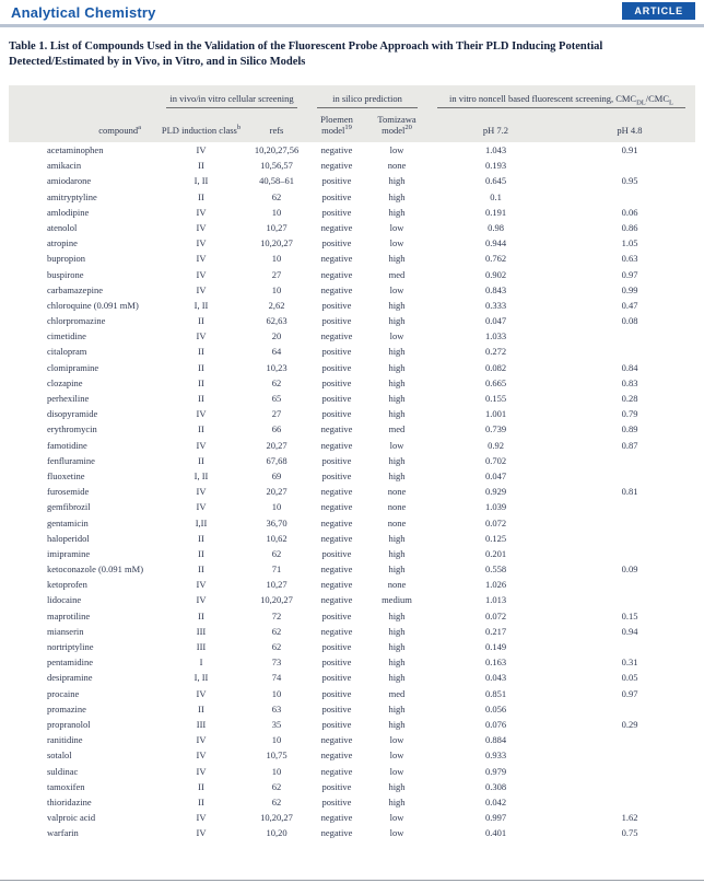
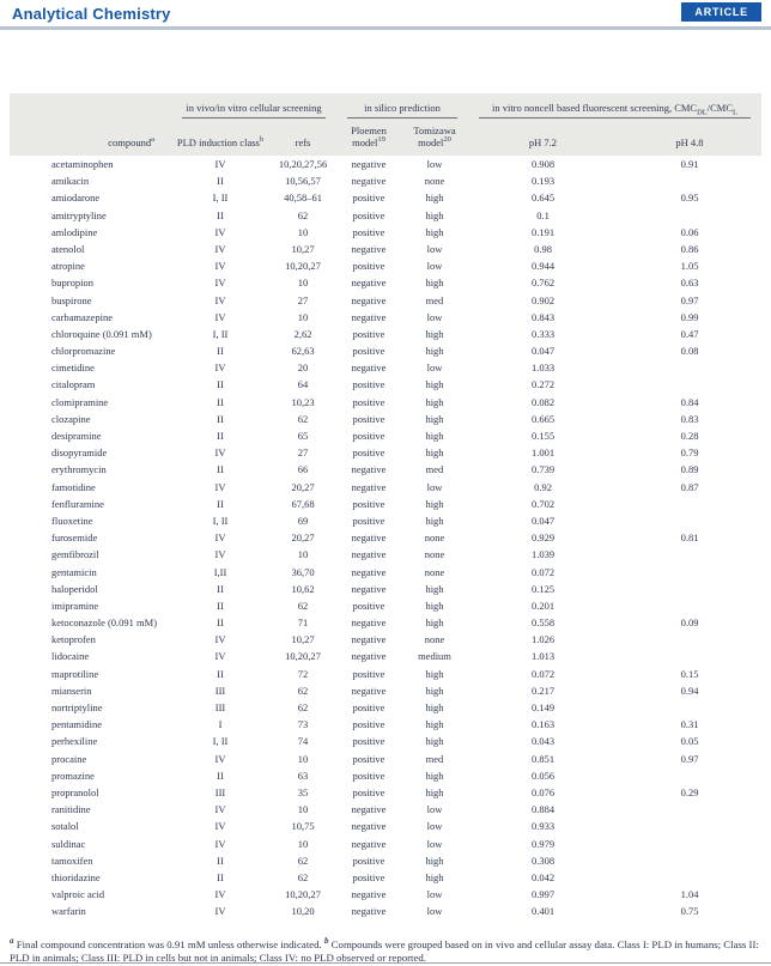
  Analytical Chemistry
  ARTICLE
- Table 1. List of Compounds Used in the Validation of the Fluorescent Probe Approach with Their PLD Inducing Potential Detected/Estimated by in Vivo, in Vitro, and in Silico Models
  in vivo/in vitro cellular screening
  in silico prediction
  in vitro noncell based fluorescent screening, CMC /CMC
  compound
  PLD induction class
  refs
  Ploemen model
  Tomizawa model
  pH 7.2
  pH 4.8
  acetaminophen
  IV
  10,20,27,56
  negative
  low
- 1.043
+ 0.908
  0.91
  amikacin
  II
  10,56,57
  negative
  none
  0.193
  amiodarone
  I, II
  40,58–61
  positive
  high
  0.645
  0.95
  amitryptyline
  II
  62
  positive
  high
  0.1
  amlodipine
  IV
  10
  positive
  high
  0.191
  0.06
  atenolol
  IV
  10,27
  negative
  low
  0.98
  0.86
  atropine
  IV
  10,20,27
  positive
  low
  0.944
  1.05
  bupropion
  IV
  10
  negative
  high
  0.762
  0.63
  buspirone
  IV
  27
  negative
  med
  0.902
  0.97
  carbamazepine
  IV
  10
  negative
  low
  0.843
  0.99
  chloroquine (0.091 mM)
  I, II
  2,62
  positive
  high
  0.333
  0.47
  chlorpromazine
  II
  62,63
  positive
  high
  0.047
  0.08
  cimetidine
  IV
  20
  negative
  low
  1.033
  citalopram
  II
  64
  positive
  high
  0.272
  clomipramine
  II
  10,23
  positive
  high
  0.082
  0.84
  clozapine
  II
  62
  positive
  high
  0.665
  0.83
- perhexiline
+ desipramine
  II
  65
  positive
  high
  0.155
  0.28
  disopyramide
  IV
  27
  positive
  high
  1.001
  0.79
  erythromycin
  II
  66
  negative
  med
  0.739
  0.89
  famotidine
  IV
  20,27
  negative
  low
  0.92
  0.87
  fenfluramine
  II
  67,68
  positive
  high
  0.702
  fluoxetine
  I, II
  69
  positive
  high
  0.047
  furosemide
  IV
  20,27
  negative
  none
  0.929
  0.81
  gemfibrozil
  IV
  10
  negative
  none
  1.039
  gentamicin
  I,II
  36,70
  negative
  none
  0.072
  haloperidol
  II
  10,62
  negative
  high
  0.125
  imipramine
  II
  62
  positive
  high
  0.201
  ketoconazole (0.091 mM)
  II
  71
  negative
  high
  0.558
  0.09
  ketoprofen
  IV
  10,27
  negative
  none
  1.026
  lidocaine
  IV
  10,20,27
  negative
  medium
  1.013
  maprotiline
  II
  72
  positive
  high
  0.072
  0.15
  mianserin
  III
  62
  negative
  high
  0.217
  0.94
  nortriptyline
  III
  62
  positive
  high
  0.149
  pentamidine
  I
  73
  positive
  high
  0.163
  0.31
- desipramine
+ perhexiline
  I, II
  74
  positive
  high
  0.043
  0.05
  procaine
  IV
  10
  positive
  med
  0.851
  0.97
  promazine
  II
  63
  positive
  high
  0.056
  propranolol
  III
  35
  positive
  high
  0.076
  0.29
  ranitidine
  IV
  10
  negative
  low
  0.884
  sotalol
  IV
  10,75
  negative
  low
  0.933
  suldinac
  IV
  10
  negative
  low
  0.979
  tamoxifen
  II
  62
  positive
  high
  0.308
  thioridazine
  II
  62
  positive
  high
  0.042
  valproic acid
  IV
  10,20,27
  negative
  low
  0.997
- 1.62
+ 1.04
  warfarin
  IV
  10,20
  negative
  low
  0.401
  0.75
+ a Final compound concentration was 0.91 mM unless otherwise indicated. b Compounds were grouped based on in vivo and cellular assay data. Class I: PLD in humans; Class II: PLD in animals; Class III: PLD in cells but not in animals; Class IV: no PLD observed or reported.
